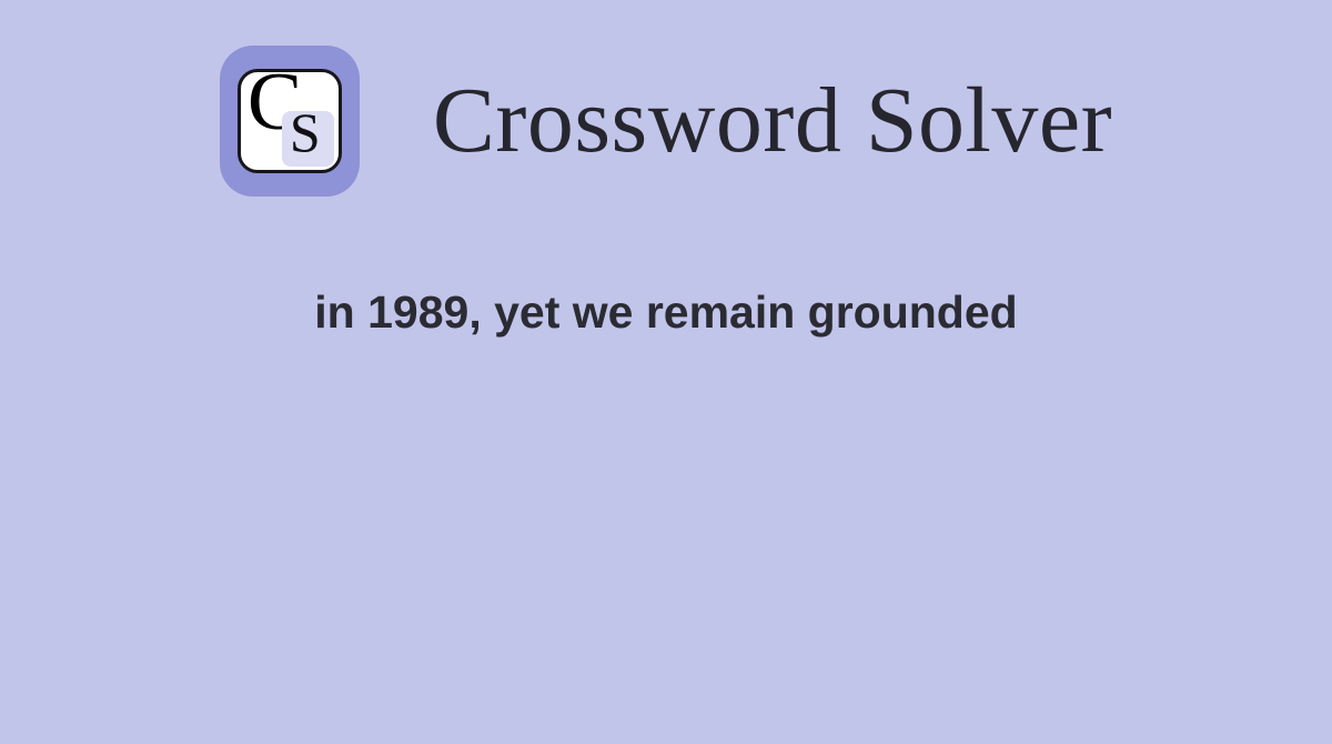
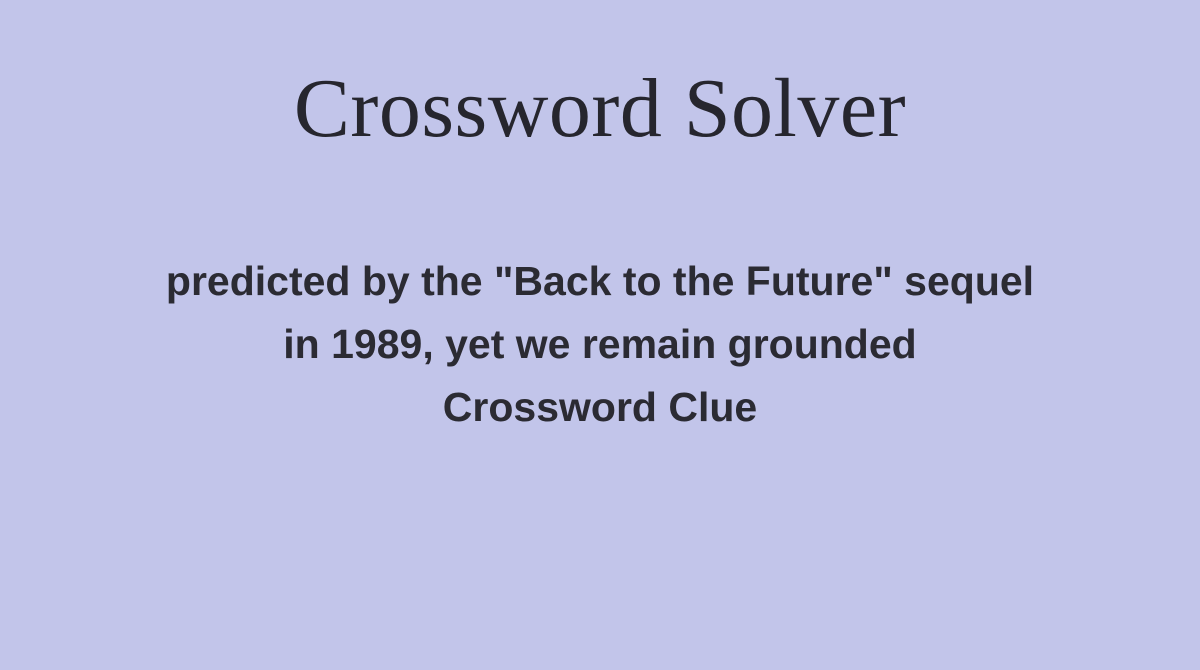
- C
- S
  Crossword Solver
+ predicted by the "Back to the Future" sequel
  in 1989, yet we remain grounded
+ Crossword Clue
